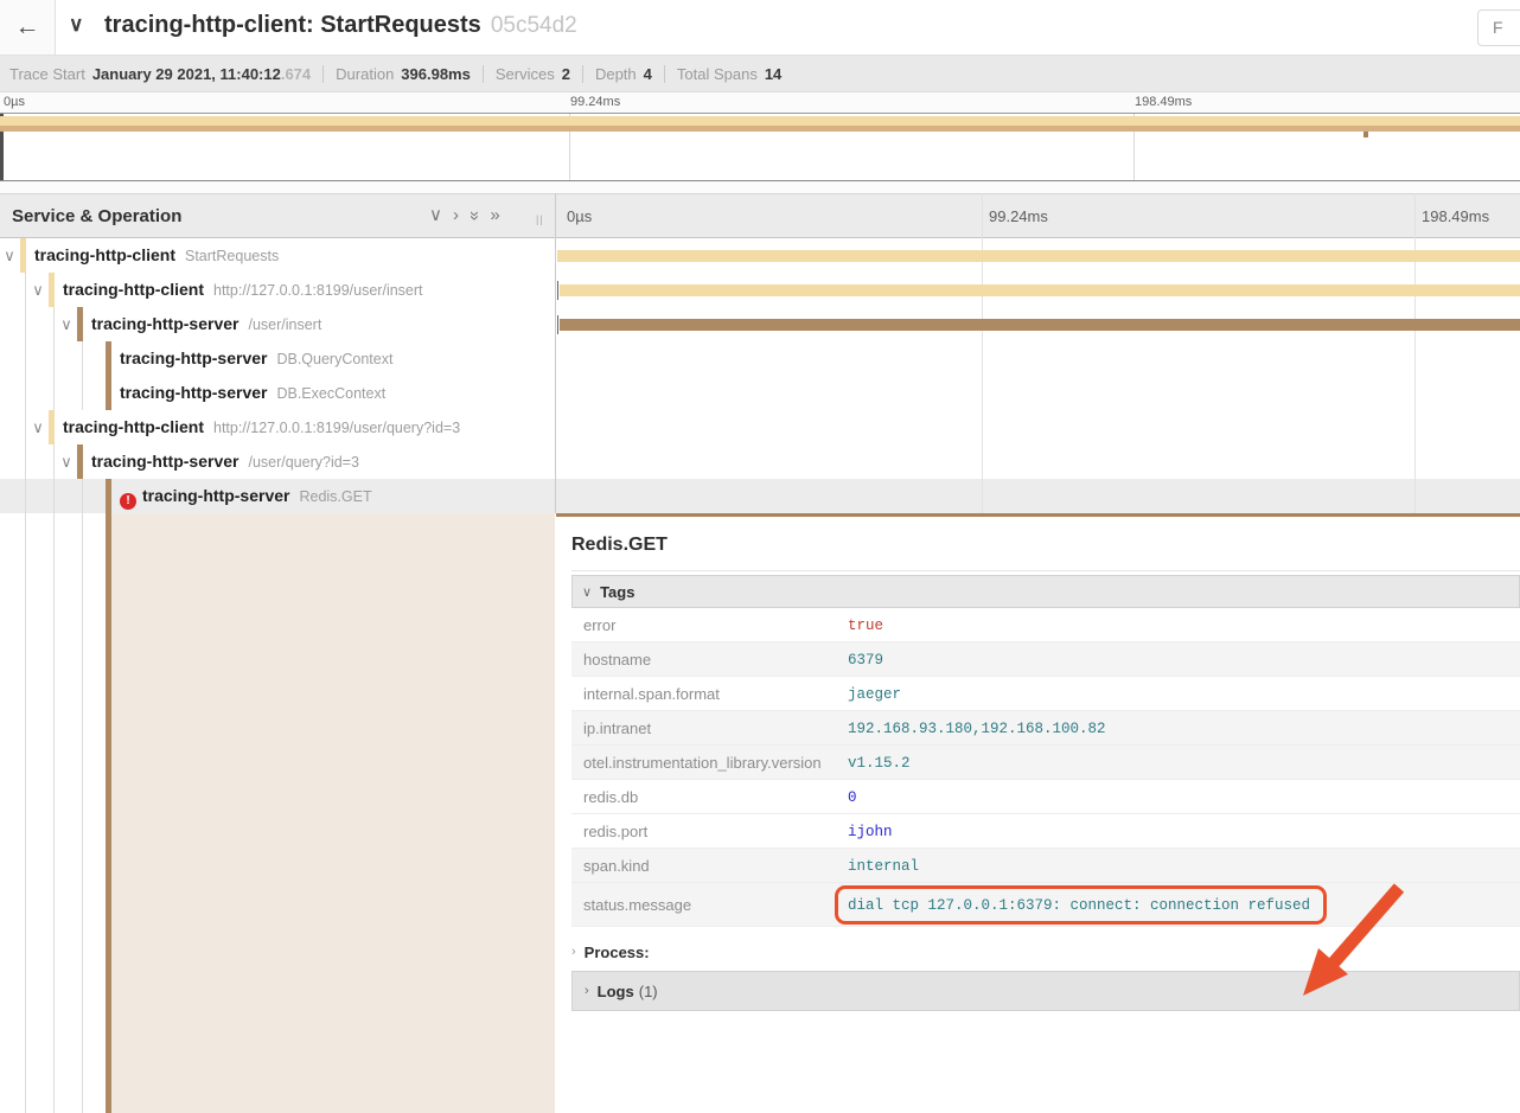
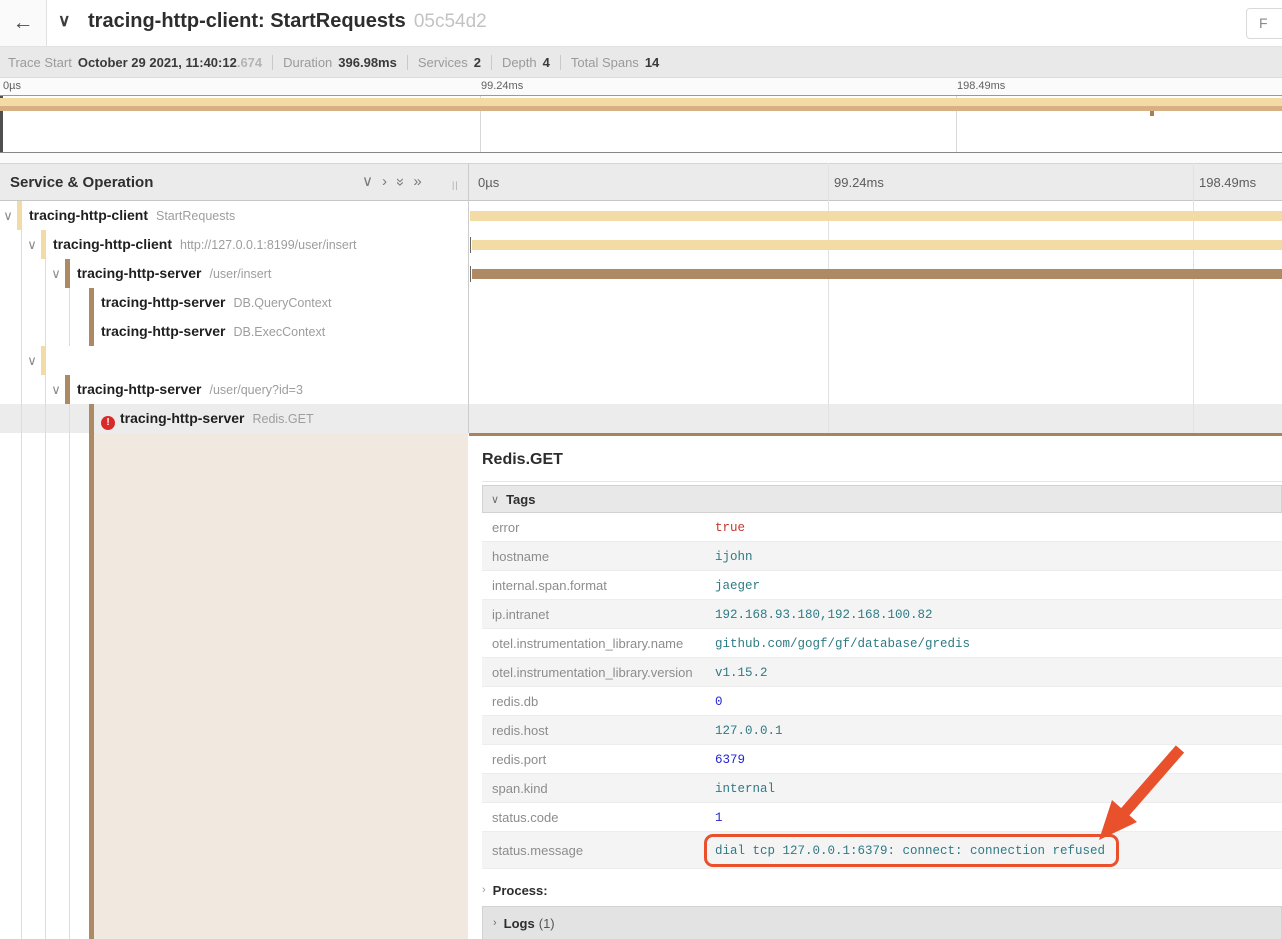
  ←
  ∨
  tracing-http-client: StartRequests 05c54d2
  F
  Trace Start
- January 29 2021, 11:40:12
+ October 29 2021, 11:40:12
  .674
  Duration
  396.98ms
  Services
  2
  Depth
  4
  Total Spans
  14
  0µs
  99.24ms
  198.49ms
  Service & Operation
  ∨
  ›
  »
  ||
  0µs
  99.24ms
  198.49ms
  ∨
  tracing-http-client StartRequests
  ∨
  tracing-http-client http://127.0.0.1:8199/user/insert
  ∨
  tracing-http-server /user/insert
  tracing-http-server DB.QueryContext
  tracing-http-server DB.ExecContext
  ∨
- tracing-http-client http://127.0.0.1:8199/user/query?id=3
  ∨
  tracing-http-server /user/query?id=3
  ! tracing-http-server Redis.GET
  Redis.GET
  ∨
  Tags
  error
  true
  hostname
- 6379
+ ijohn
  internal.span.format
  jaeger
  ip.intranet
  192.168.93.180,192.168.100.82
+ otel.instrumentation_library.name
+ github.com/gogf/gf/database/gredis
  otel.instrumentation_library.version
  v1.15.2
  redis.db
  0
+ redis.host
+ 127.0.0.1
  redis.port
- ijohn
+ 6379
  span.kind
  internal
+ status.code
+ 1
  status.message
  dial tcp 127.0.0.1:6379: connect: connection refused
  ›
  Process:
  ›
  Logs
  (1)
